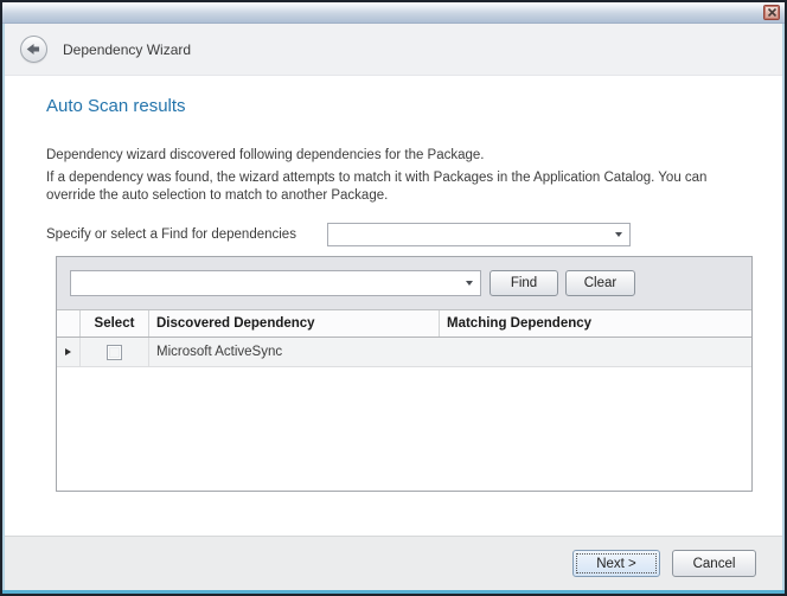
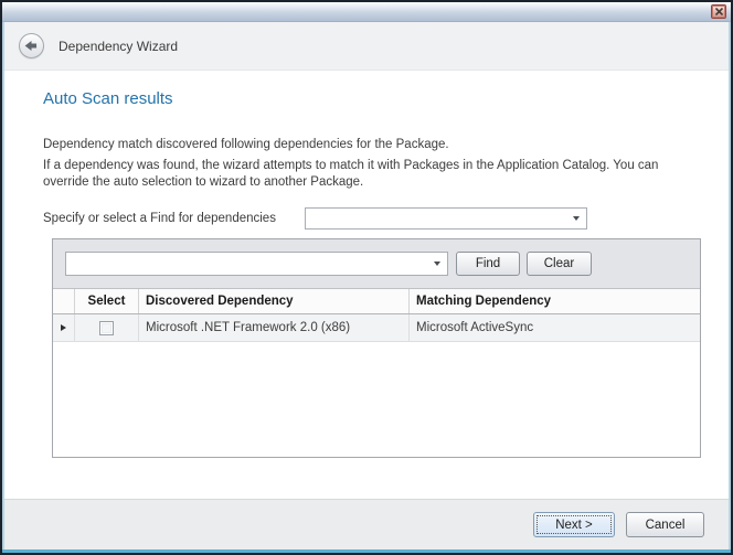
  Dependency Wizard
  Auto Scan results
- Dependency wizard discovered following dependencies for the Package.
+ Dependency match discovered following dependencies for the Package.
- If a dependency was found, the wizard attempts to match it with Packages in the Application Catalog. You can override the auto selection to match to another Package.
+ If a dependency was found, the wizard attempts to match it with Packages in the Application Catalog. You can override the auto selection to wizard to another Package.
  Specify or select a Find for dependencies
  Find
  Clear
  Select
  Discovered Dependency
  Matching Dependency
+ Microsoft .NET Framework 2.0 (x86)
  Microsoft ActiveSync
  Next >
  Cancel
